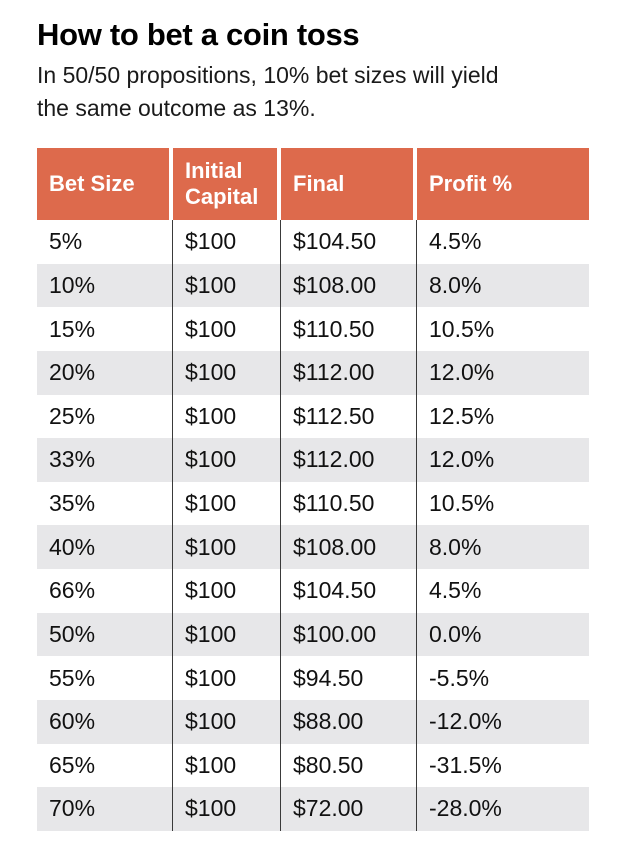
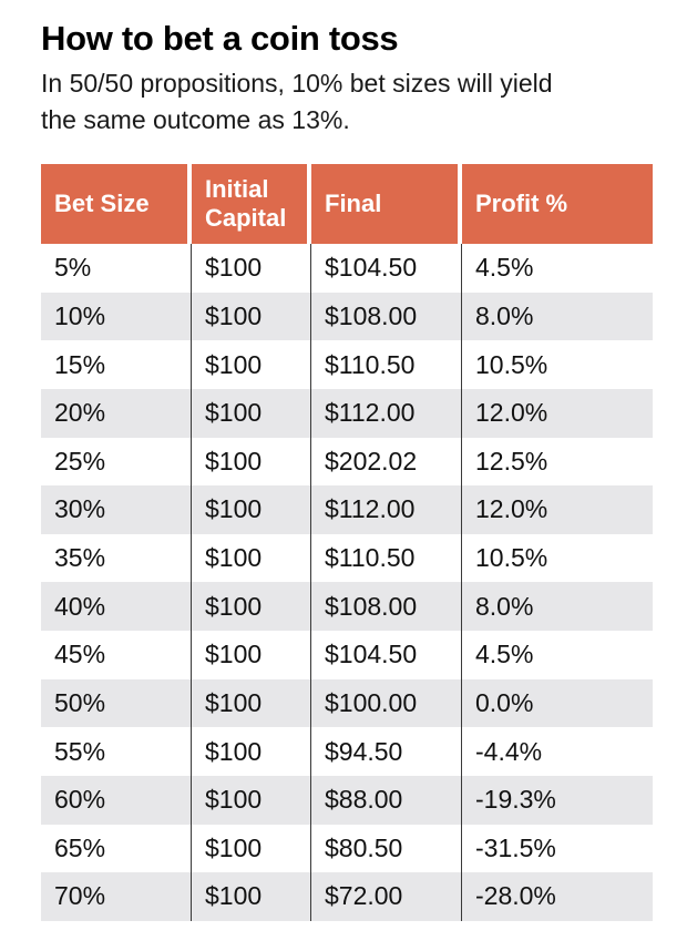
  How to bet a coin toss
  In 50/50 propositions, 10% bet sizes will yield the same outcome as 13%.
  Bet Size	Initial Capital	Final	Profit %
  5%	$100	$104.50	4.5%
  10%	$100	$108.00	8.0%
  15%	$100	$110.50	10.5%
  20%	$100	$112.00	12.0%
- 25%	$100	$112.50	12.5%
+ 25%	$100	$202.02	12.5%
- 33%	$100	$112.00	12.0%
+ 30%	$100	$112.00	12.0%
  35%	$100	$110.50	10.5%
  40%	$100	$108.00	8.0%
- 66%	$100	$104.50	4.5%
+ 45%	$100	$104.50	4.5%
  50%	$100	$100.00	0.0%
- 55%	$100	$94.50	-5.5%
+ 55%	$100	$94.50	-4.4%
- 60%	$100	$88.00	-12.0%
+ 60%	$100	$88.00	-19.3%
  65%	$100	$80.50	-31.5%
  70%	$100	$72.00	-28.0%
